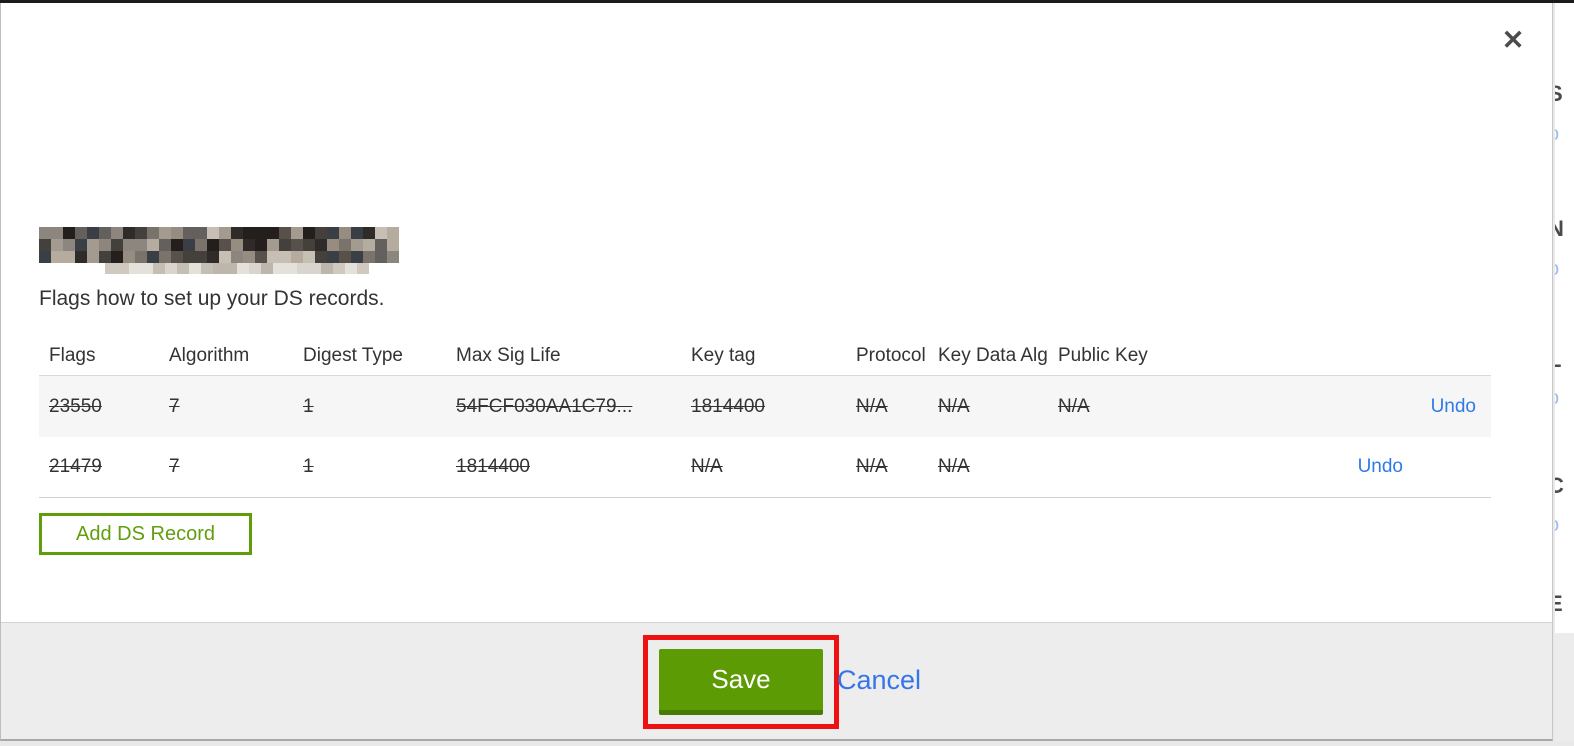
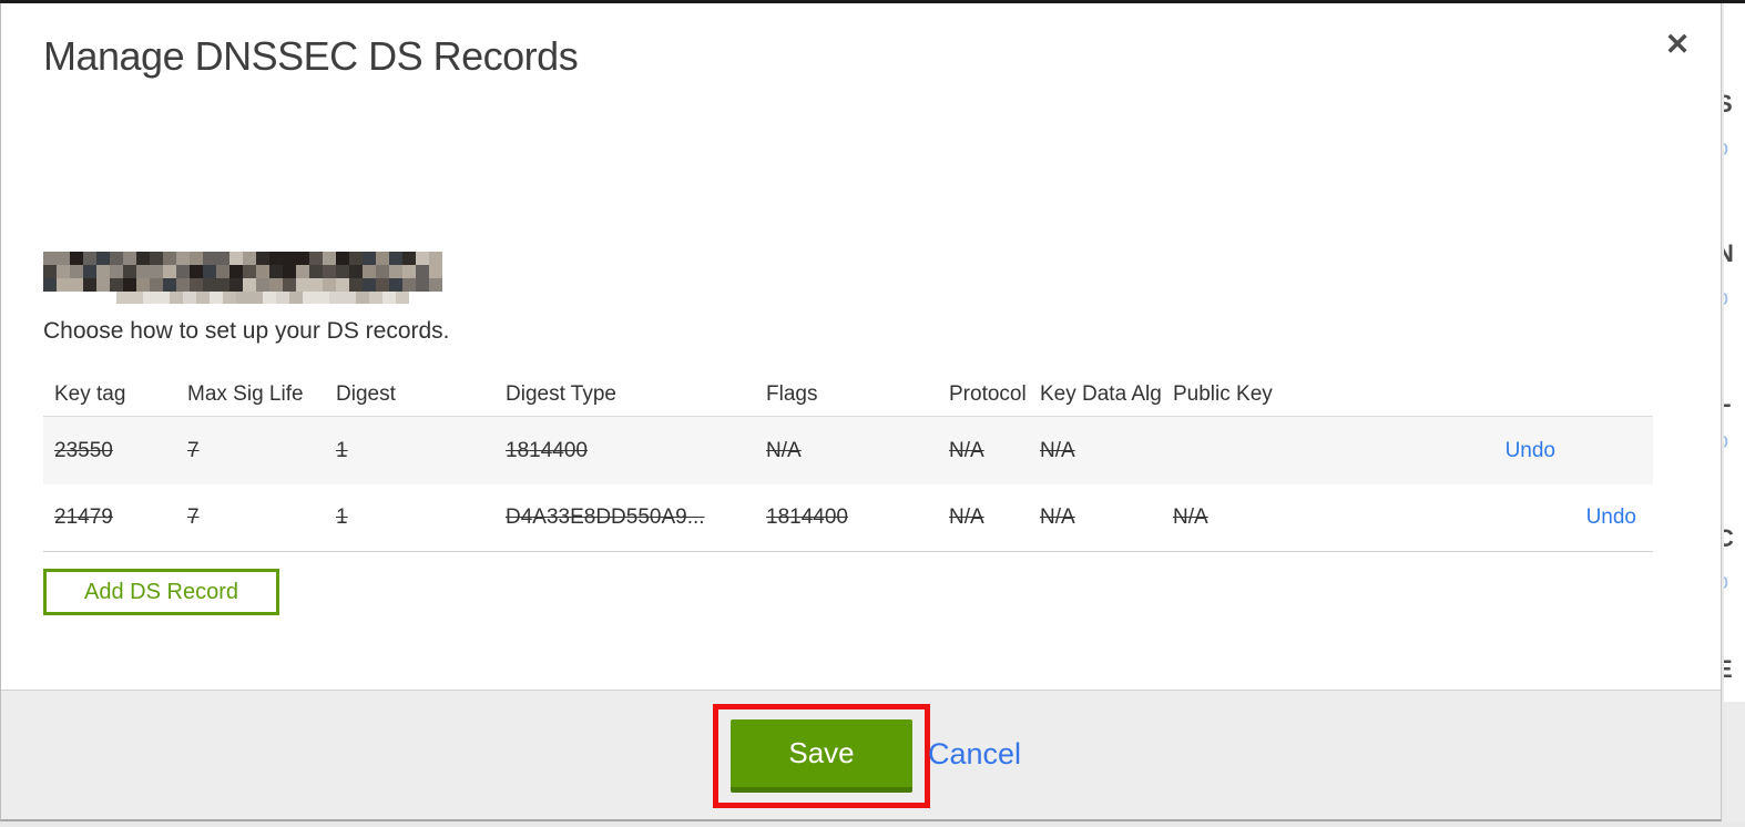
+ Manage DNSSEC DS Records
  ✕
- Flags how to set up your DS records.
+ Choose how to set up your DS records.
- Flags
+ Key tag
- Algorithm
- Digest Type
+ Max Sig Life
+ Digest
- Max Sig Life
+ Digest Type
- Key tag
+ Flags
  Protocol
  Key Data Alg
  Public Key
  23550
  7
  1
- 54FCF030AA1C79...
  1814400
  N/A
  N/A
  N/A
  Undo
  21479
  7
  1
+ D4A33E8DD550A9...
  1814400
  N/A
  N/A
  N/A
  Undo
  Add DS Record
  Save
  Cancel
  S
  N
  L
  C
  E
